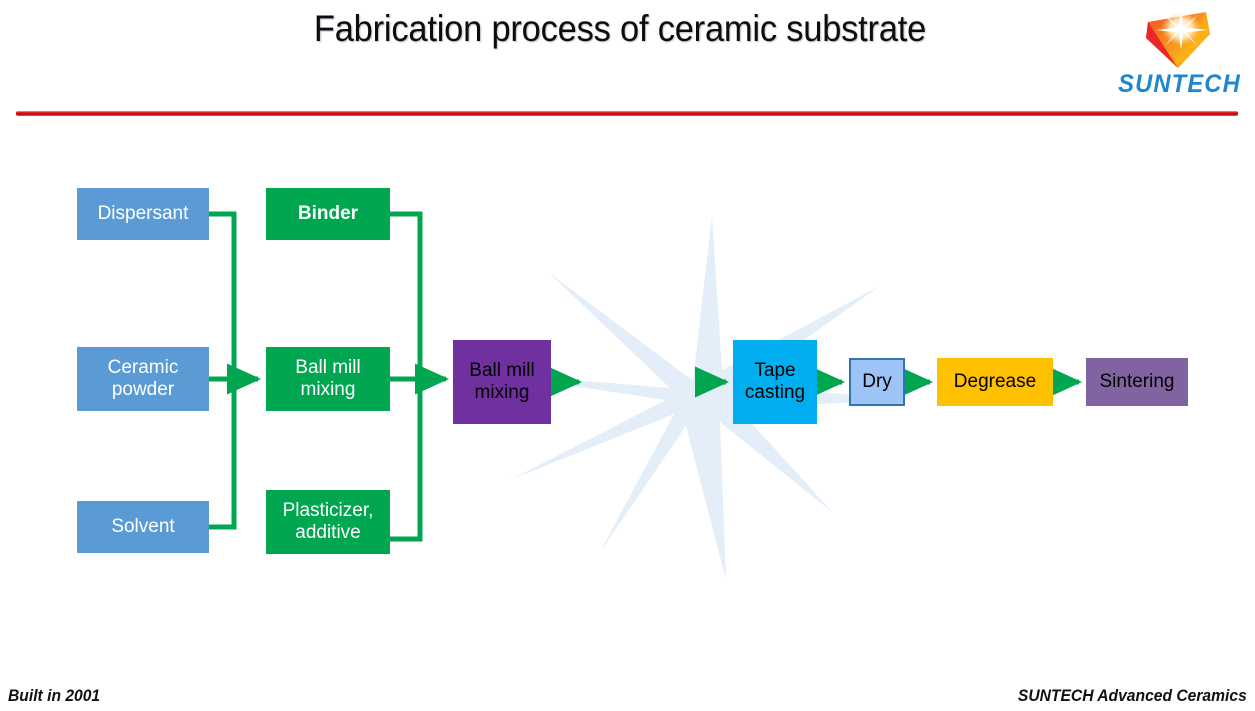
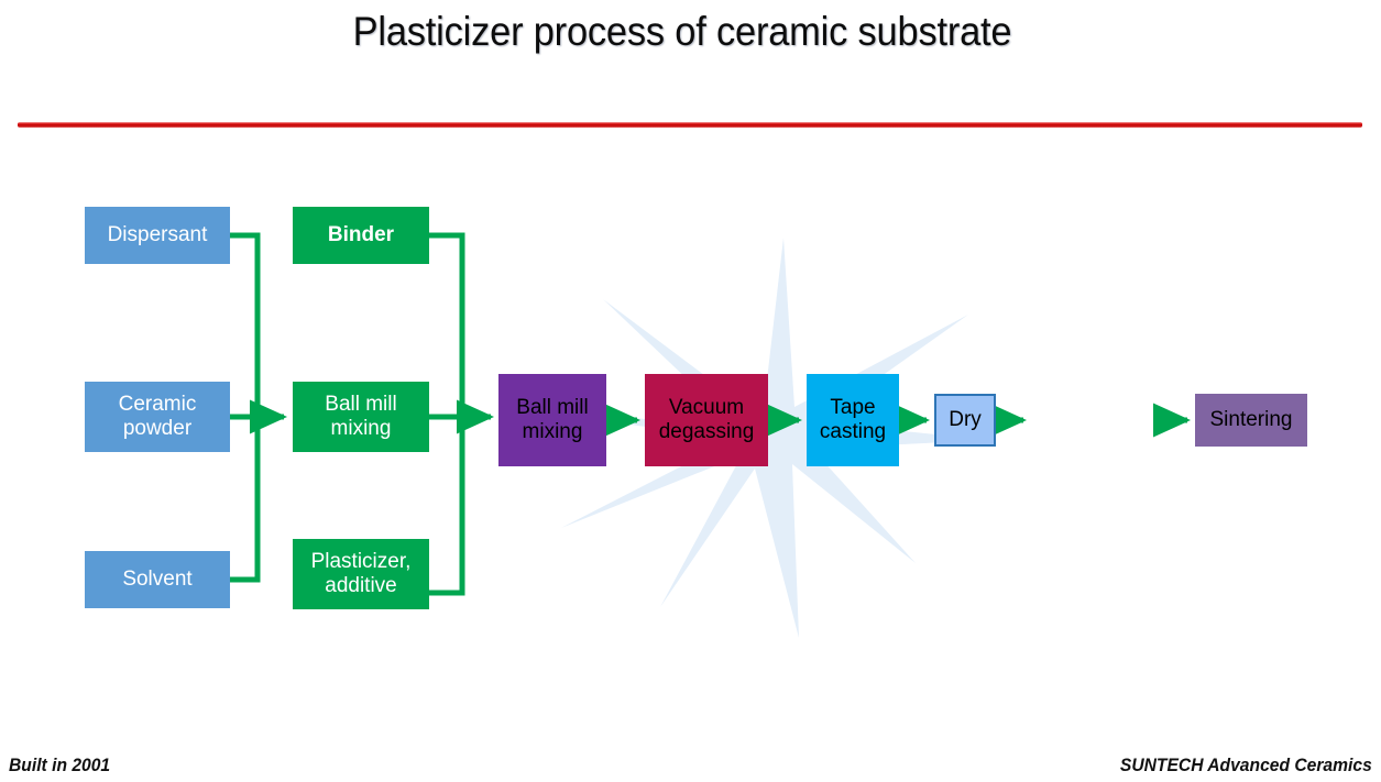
- Fabrication process of ceramic substrate
+ Plasticizer process of ceramic substrate
- SUNTECH
  Dispersant
  Ceramic
  powder
  Solvent
  Binder
  Ball mill
  mixing
  Plasticizer,
  additive
  Ball mill
  mixing
+ Vacuum
+ degassing
  Tape
  casting
  Dry
- Degrease
  Sintering
  Built in 2001
  SUNTECH Advanced Ceramics
